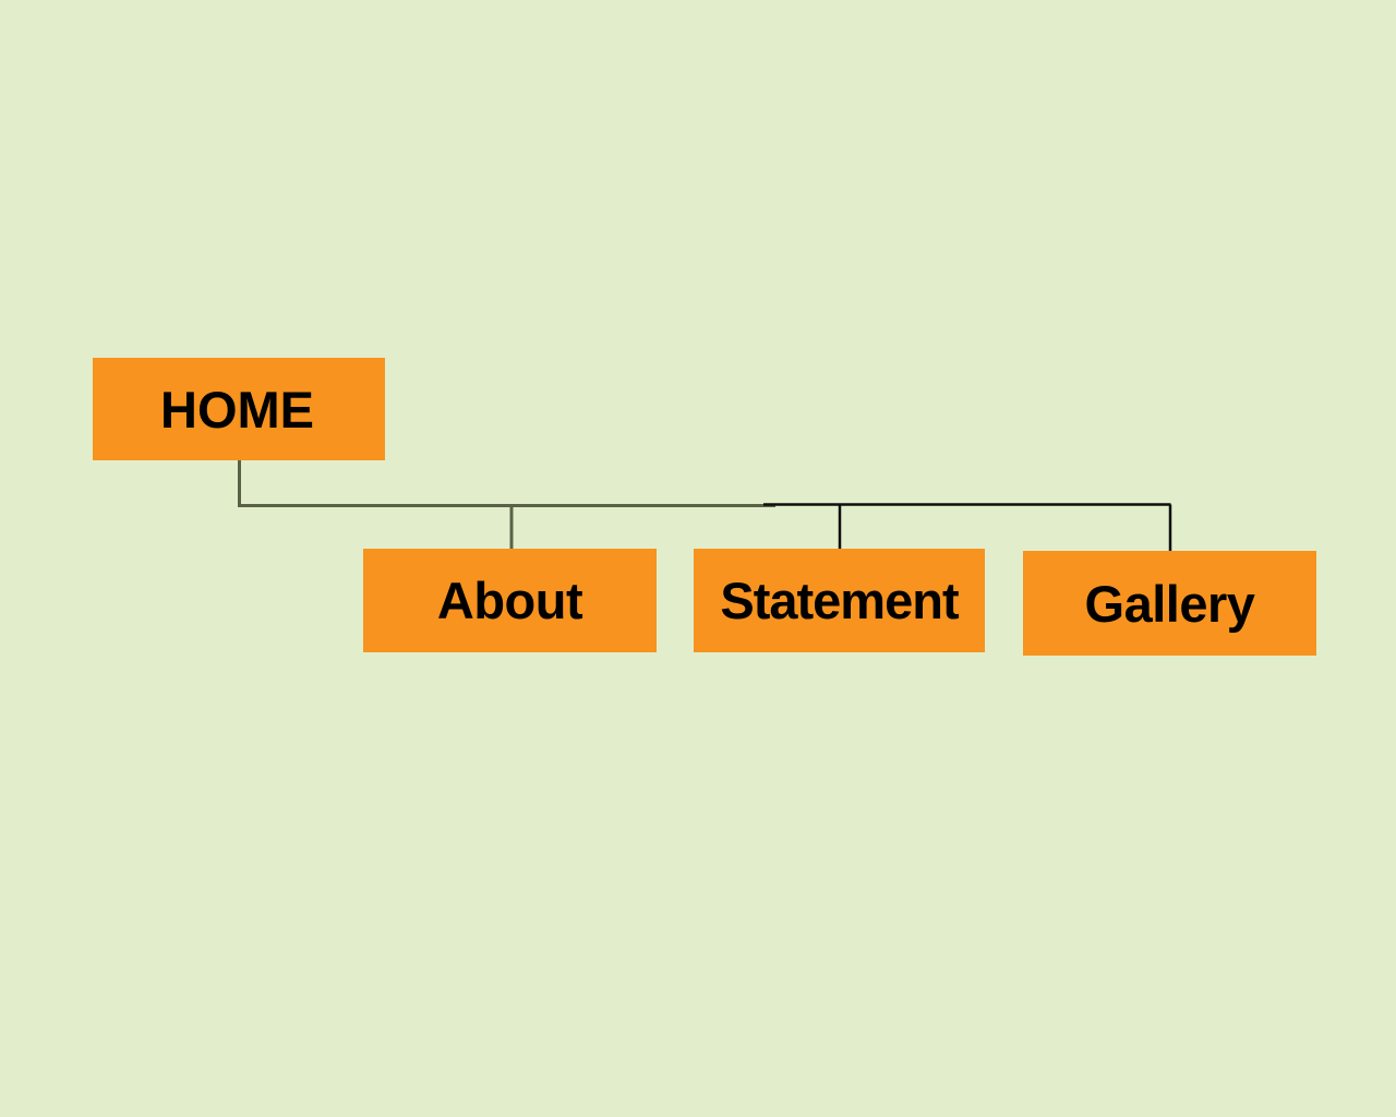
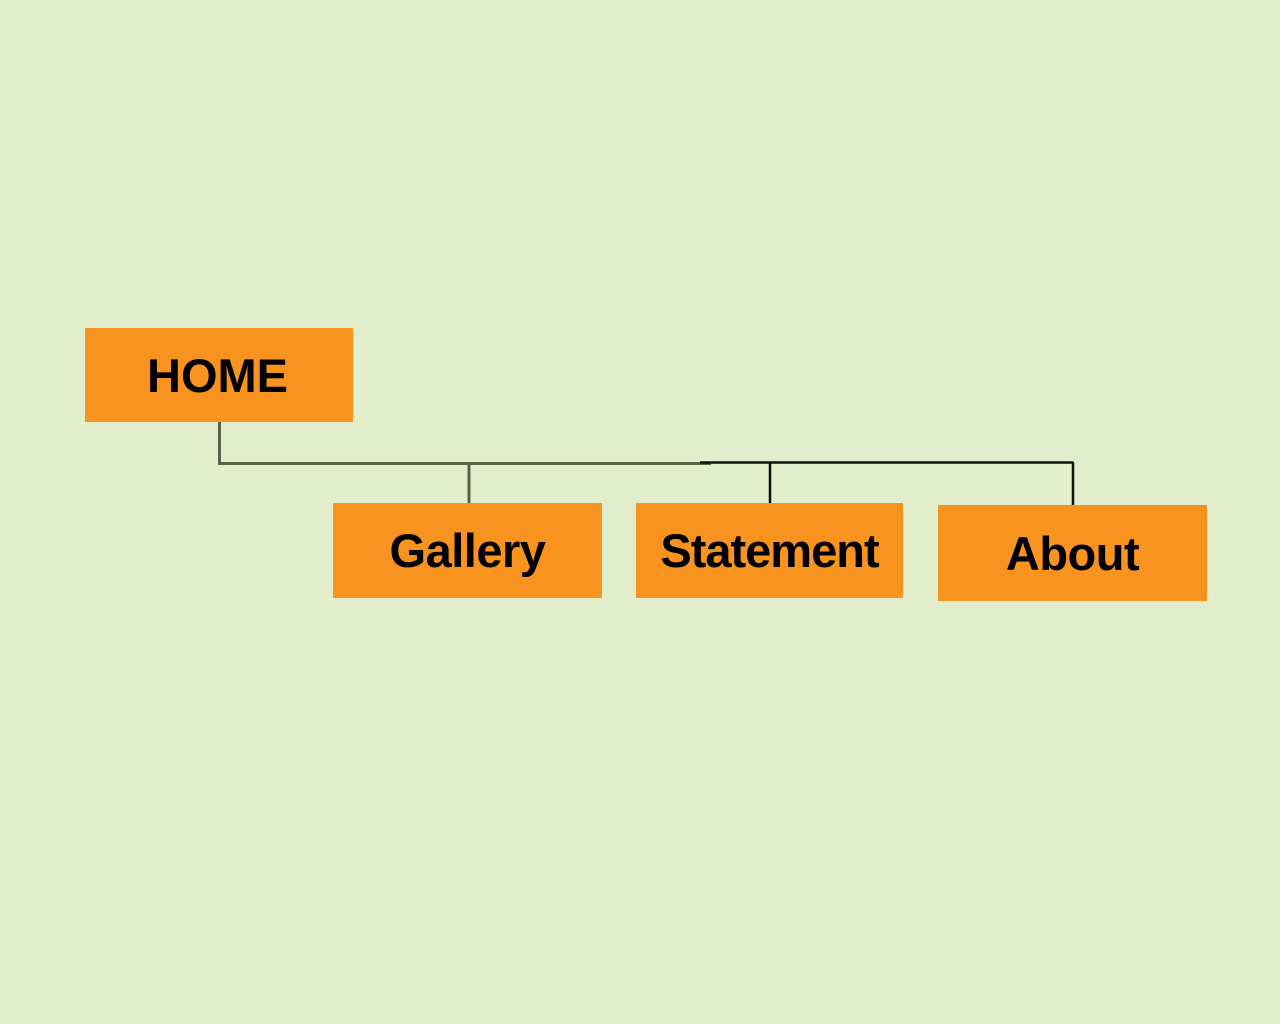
  HOME
- About
+ Gallery
  Statement
- Gallery
+ About
